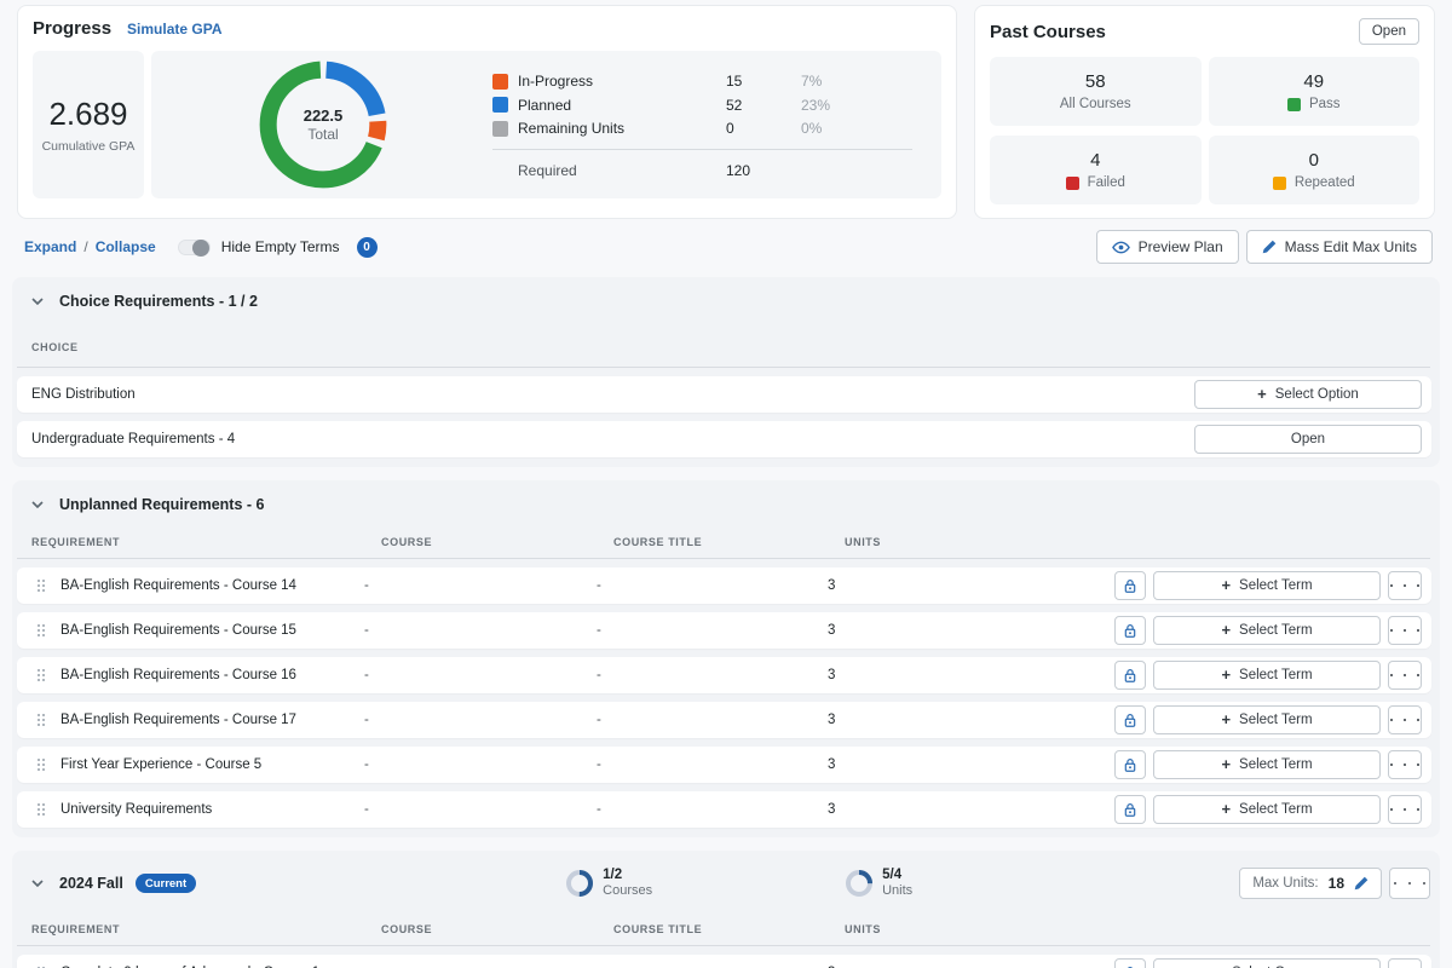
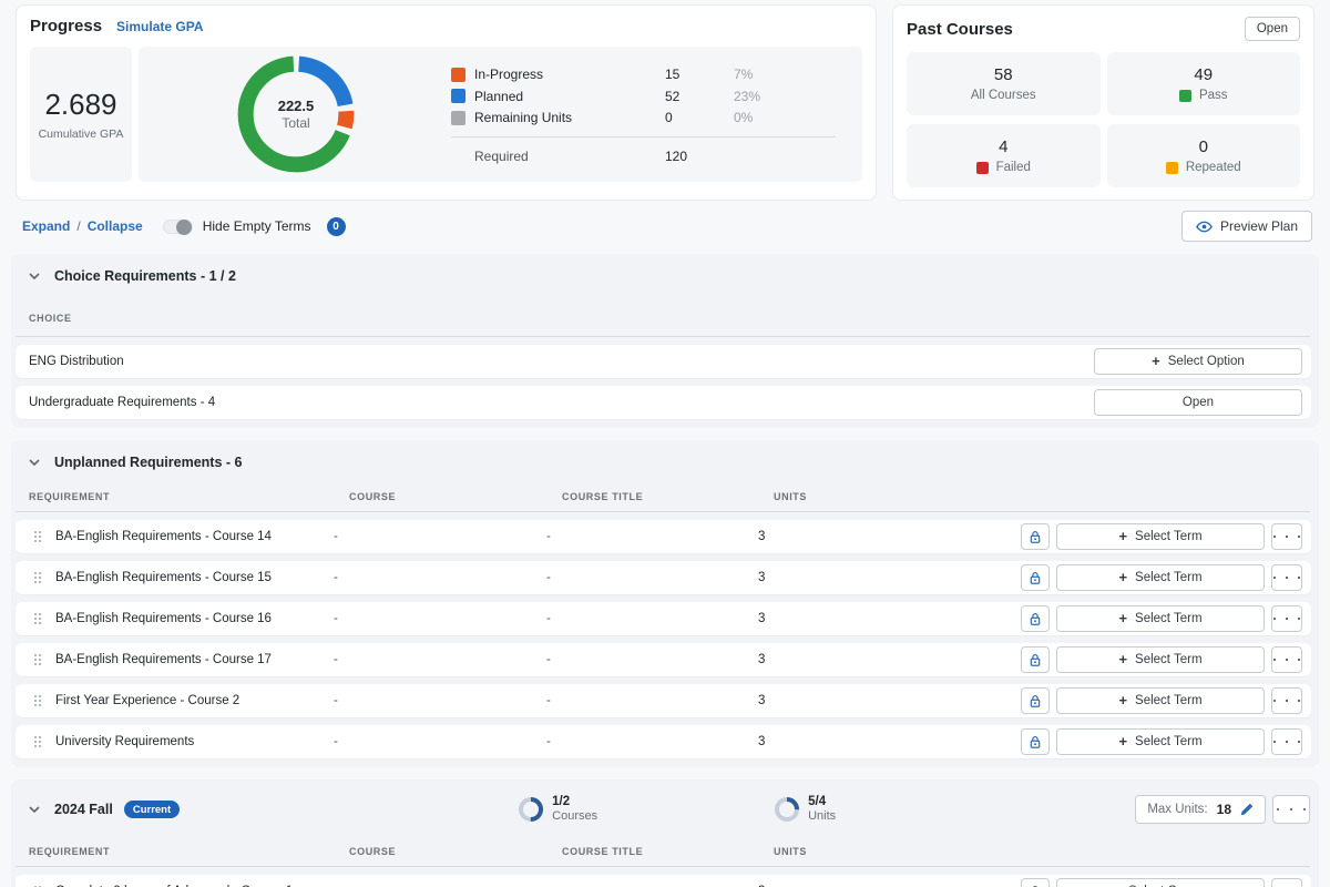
  Progress
  Simulate GPA
  2.689
  Cumulative GPA
  222.5
  Total
  In-Progress
  15
  7%
  Planned
  52
  23%
  Remaining Units
  0
  0%
  Required
  120
  Past Courses
  Open
  58
  All Courses
  49
  Pass
  4
  Failed
  0
  Repeated
  Expand
  /
  Collapse
  Hide Empty Terms
  0
  Preview Plan
- Mass Edit Max Units
  Choice Requirements - 1 / 2
  CHOICE
  ENG Distribution
  +
  Select Option
  Undergraduate Requirements - 4
  Open
  Unplanned Requirements - 6
  REQUIREMENT
  COURSE
  COURSE TITLE
  UNITS
  BA-English Requirements - Course 14
  -
  -
  3
  +
  Select Term
  BA-English Requirements - Course 15
  -
  -
  3
  +
  Select Term
  BA-English Requirements - Course 16
  -
  -
  3
  +
  Select Term
  BA-English Requirements - Course 17
  -
  -
  3
  +
  Select Term
- First Year Experience - Course 5
+ First Year Experience - Course 2
  -
  -
  3
  +
  Select Term
  University Requirements
  -
  -
  3
  +
  Select Term
  2024 Fall
  Current
  1/2
  Courses
  5/4
  Units
  Max Units:
  18
  REQUIREMENT
  COURSE
  COURSE TITLE
  UNITS
